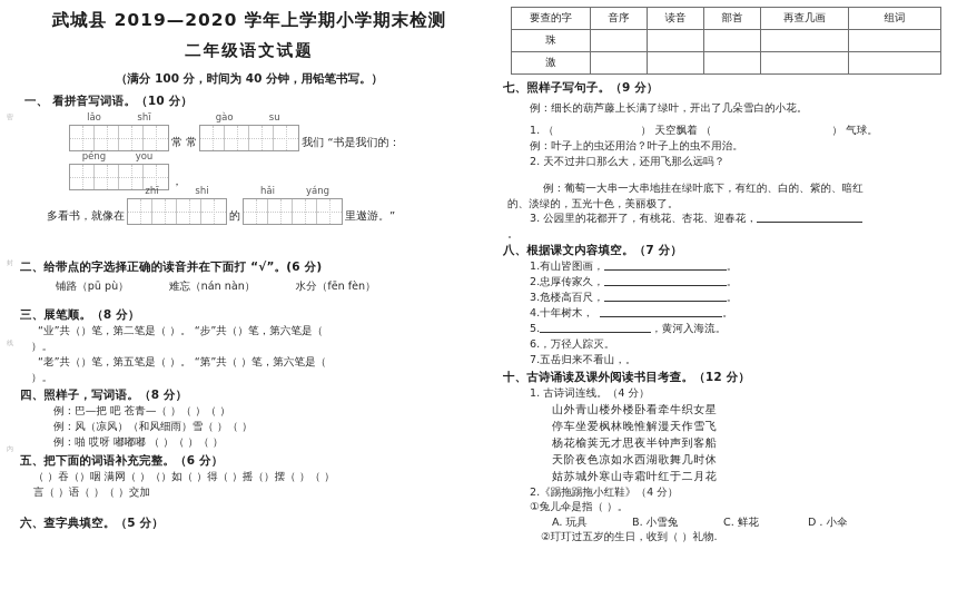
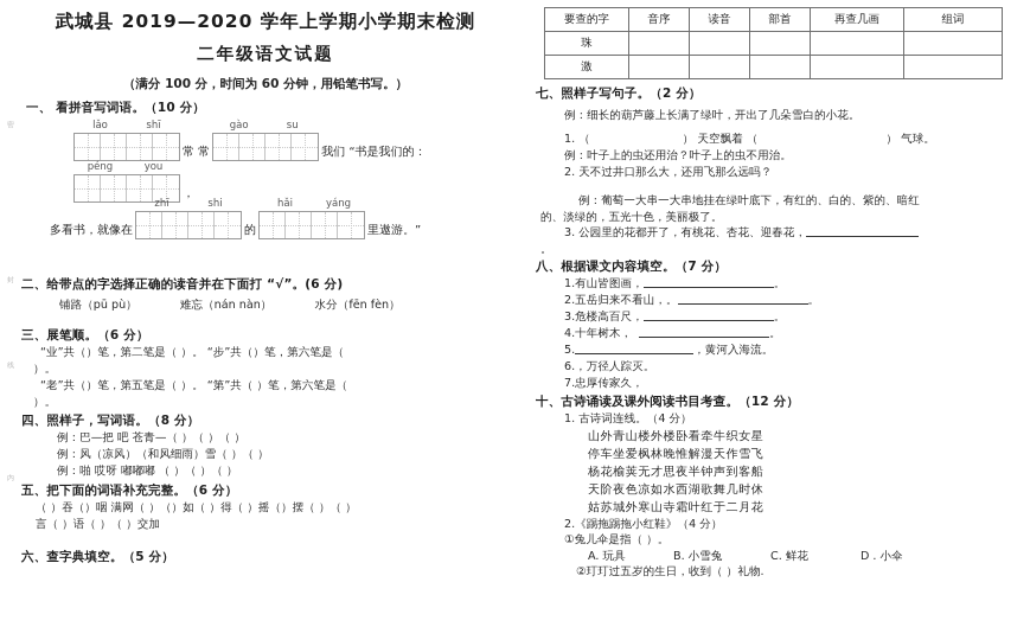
  武城县 2019—2020 学年上学期小学期末检测
  二年级语文试题
- （满分 100 分，时间为 40 分钟，用铅笔书写。）
+ （满分 100 分，时间为 60 分钟，用铅笔书写。）
  一、 看拼音写词语。（10 分）
  lǎo
  shī
  常 常
  gào
  su
  我们 “书是我们的：
  péng
  you
  ，
  多看书，就像在
  zhī
  shi
  的
  hǎi
  yáng
  里遨游。”
  二、给带点的字选择正确的读音并在下面打 “√”。(6 分)
  铺路（pū pù） 难忘（nán nàn） 水分（fēn fèn）
- 三、展笔顺。（8 分）
+ 三、展笔顺。（6 分）
  “业”共（）笔，第二笔是（ ）。 “步”共（）笔，第六笔是（
  ）。
  “老”共（）笔，第五笔是（ ）。 “第”共（ ）笔，第六笔是（
  ）。
  四、照样子，写词语。（8 分）
  例：巴—把 吧 苍青—（ ）（ ）（ ）
  例：风（凉风）（和风细雨）雪（ ）（ ）
  例：啪 哎呀 嘟嘟嘟 （ ）（ ）（ ）
  五、把下面的词语补充完整。（6 分）
  （ ）吞（）咽 满网（ ）（）如（ ）得（ ）摇（）摆（ ）（ ）
  言（ ）语（ ）（ ）交加
  六、查字典填空。（5 分）
  要查的字	音序	读音	部首	再查几画	组词
  珠
  激
- 七、照样子写句子。（9 分）
+ 七、照样子写句子。（2 分）
  例：细长的葫芦藤上长满了绿叶，开出了几朵雪白的小花。
  1. （ ） 天空飘着 （ ） 气球。
  例：叶子上的虫还用治？叶子上的虫不用治。
  2. 天不过井口那么大，还用飞那么远吗？
  例：葡萄一大串一大串地挂在绿叶底下，有红的、白的、紫的、暗红
  的、淡绿的，五光十色，美丽极了。
  3. 公园里的花都开了，有桃花、杏花、迎春花，
  。
  八、根据课文内容填空。（7 分）
  1.有山皆图画， 。
- 2.忠厚传家久， 。
+ 2.五岳归来不看山，。 。
  3.危楼高百尺， 。
  4.十年树木， 。
  5. ，黄河入海流。
  6.，万径人踪灭。
- 7.五岳归来不看山，。
+ 7.忠厚传家久，
  十、古诗诵读及课外阅读书目考查。（12 分）
  1. 古诗词连线。（4 分）
  山外青山楼外楼卧看牵牛织女星
  停车坐爱枫林晚惟解漫天作雪飞
  杨花榆荚无才思夜半钟声到客船
  天阶夜色凉如水西湖歌舞几时休
  姑苏城外寒山寺霜叶红于二月花
  2.《踢拖踢拖小红鞋》（4 分）
  ①兔儿伞是指（ ）。
  A. 玩具 B. 小雪兔 C. 鲜花 D . 小伞
  ②玎玎过五岁的生日，收到（ ）礼物.
